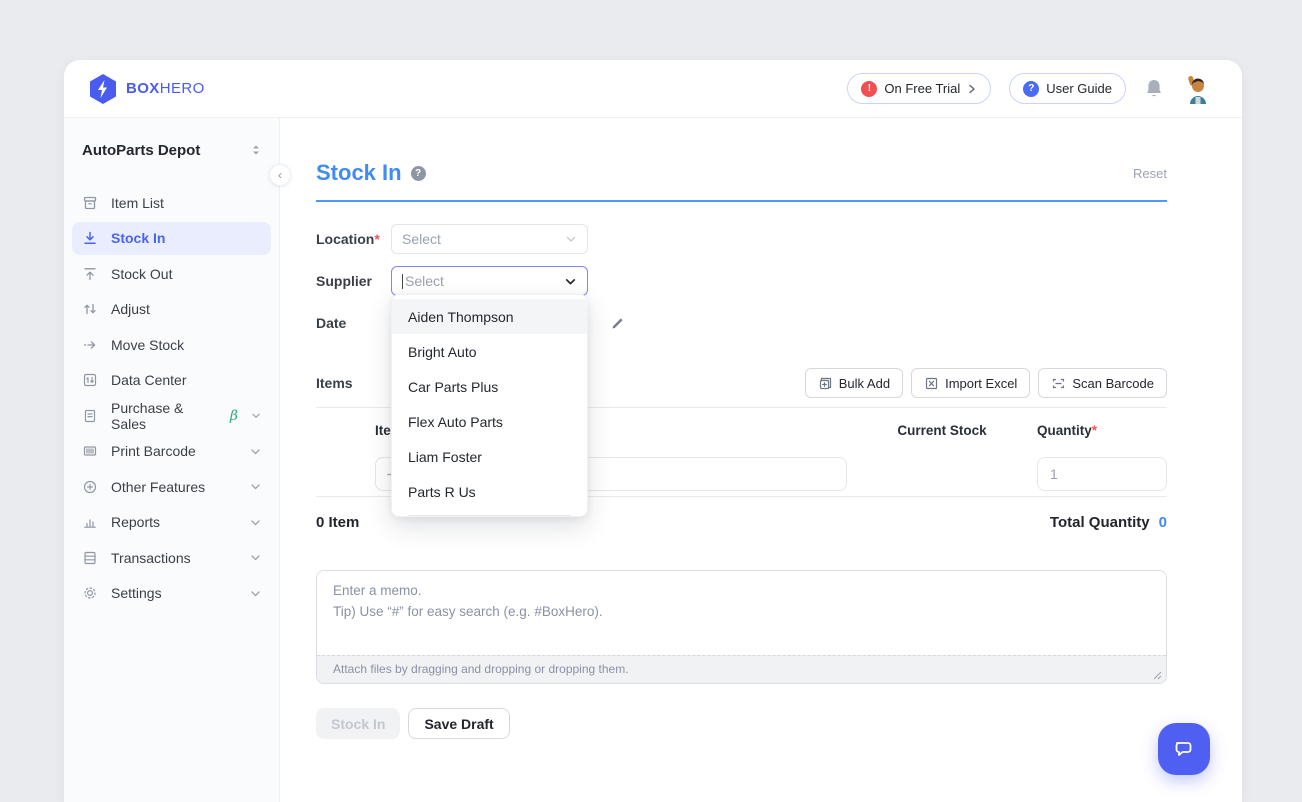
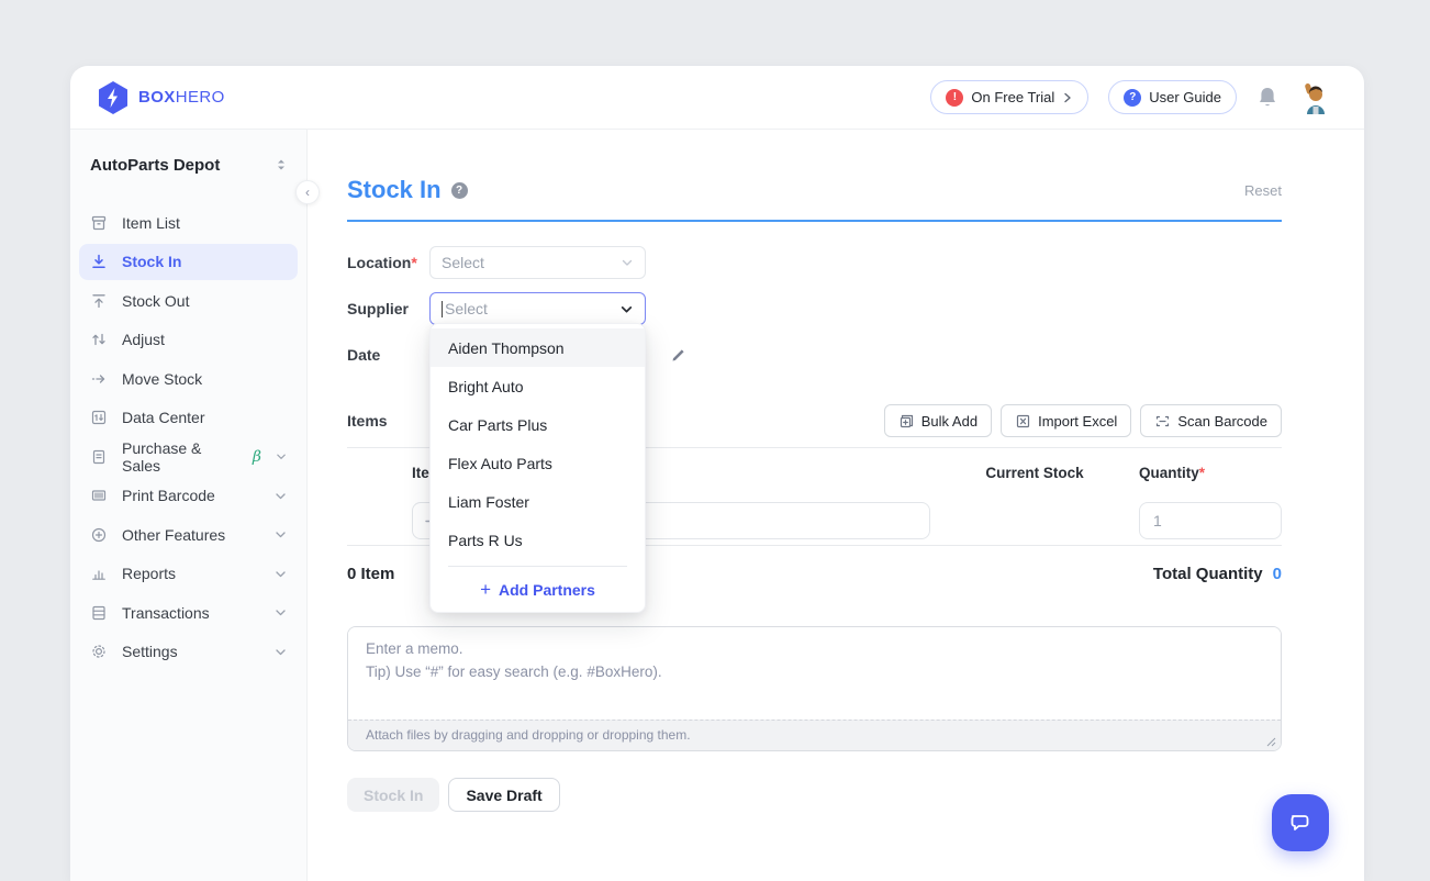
  BOXHERO
  !
  On Free Trial
  ?
  User Guide
  ‹
  AutoParts Depot
  Item List
  Stock In
  Stock Out
  Adjust
  Move Stock
  Data Center
  Purchase & Sales
  β
  Print Barcode
  Other Features
  Reports
  Transactions
  Settings
  Stock In
  ?
  Reset
  Location*
  Select
  Supplier
  Select
  Date
  Aiden Thompson
  Bright Auto
  Car Parts Plus
  Flex Auto Parts
  Liam Foster
  Parts R Us
+ +
+ Add Partners
  Items
  Bulk Add
  Import Excel
  Scan Barcode
  Ite
  Current Stock
  Quantity*
  1
  0 Item
  Total Quantity
  0
  Enter a memo.
  Tip) Use “#” for easy search (e.g. #BoxHero).
  Attach files by dragging and dropping or dropping them.
  Stock In
  Save Draft
